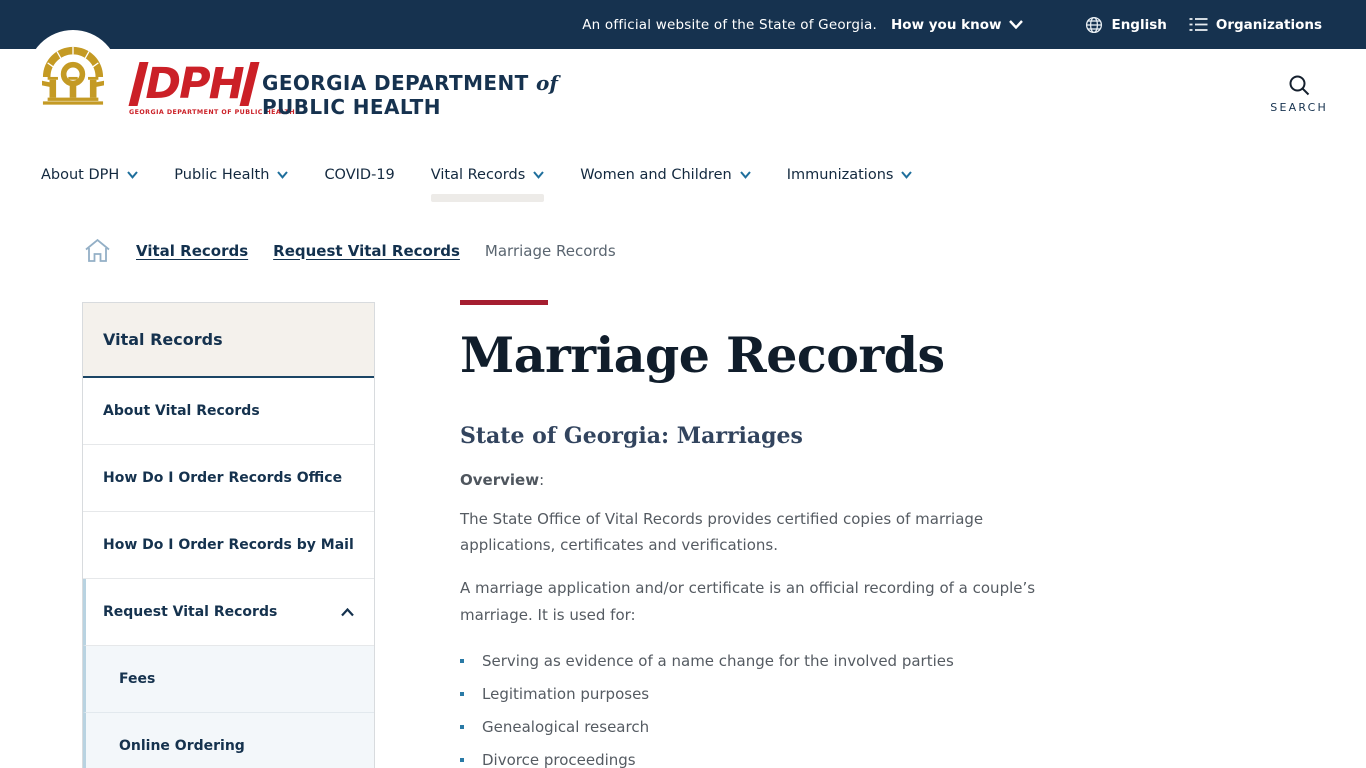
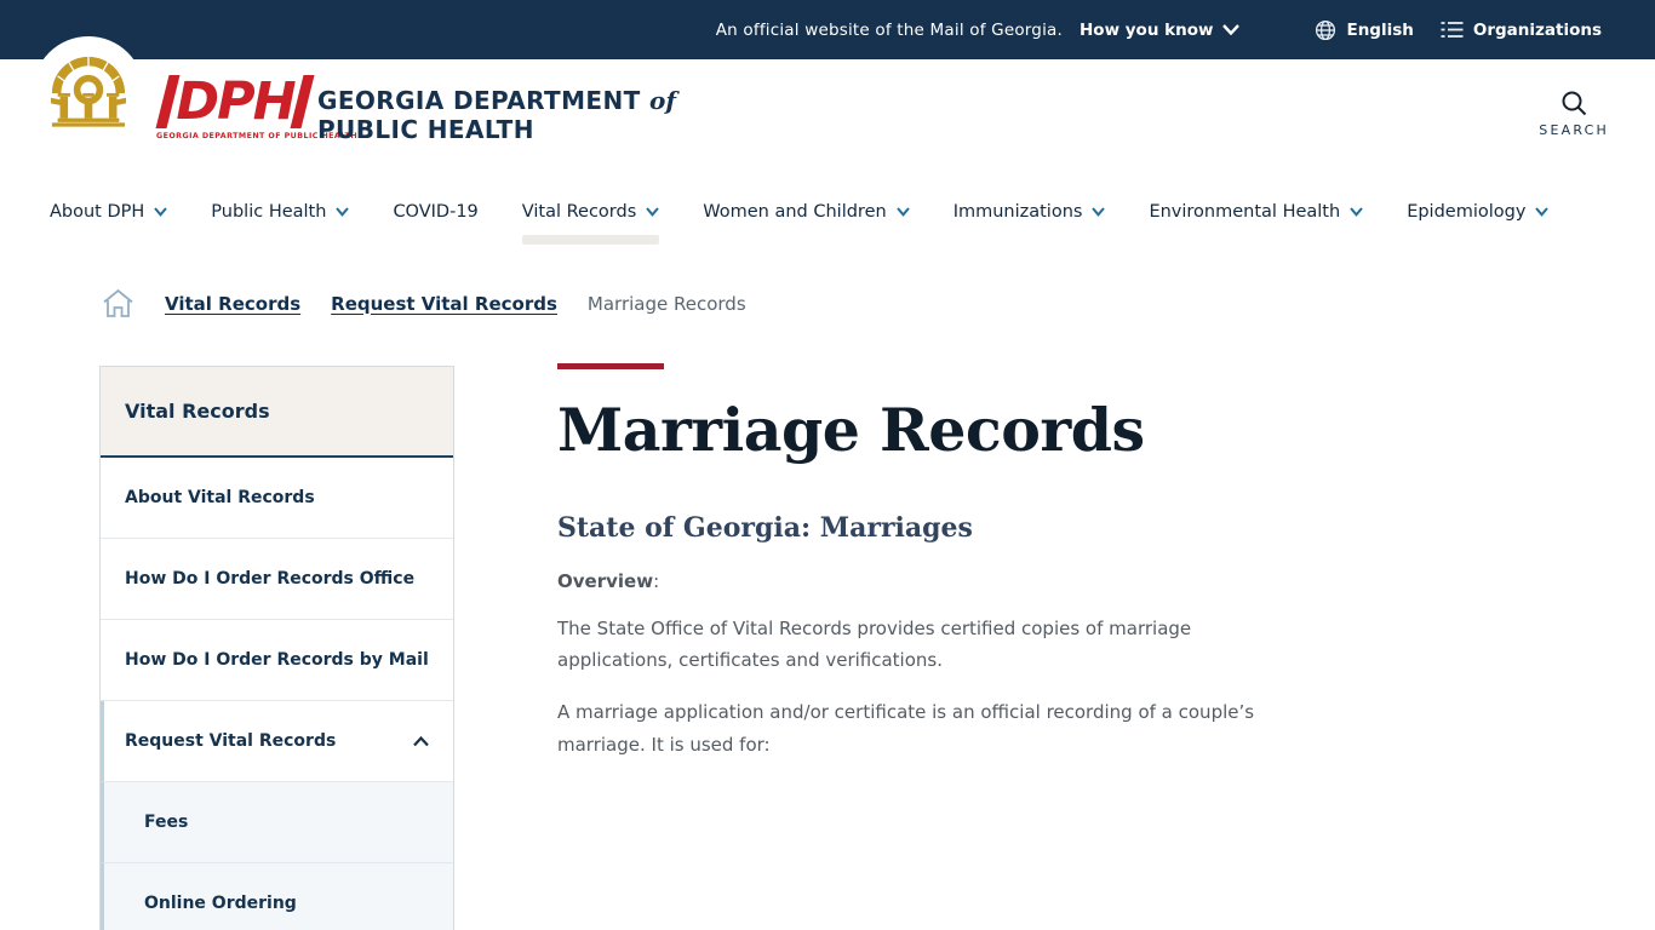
- An official website of the State of Georgia.
+ An official website of the Mail of Georgia.
  How you know
  English
  Organizations
  DPH
  GEORGIA DEPARTMENT of
  PUBLIC HEALTH
  SEARCH
  About DPH
  Public Health
  COVID-19
  Vital Records
  Women and Children
  Immunizations
+ Environmental Health
+ Epidemiology
  Vital Records
  Request Vital Records
  Marriage Records
  Vital Records
  About Vital Records
  How Do I Order Records Office
  How Do I Order Records by Mail
  Request Vital Records
  Fees
  Online Ordering
  Marriage Records
  State of Georgia: Marriages
  Overview:
  The State Office of Vital Records provides certified copies of marriage applications, certificates and verifications.
  A marriage application and/or certificate is an official recording of a couple’s marriage. It is used for:
- Serving as evidence of a name change for the involved parties
- Legitimation purposes
- Genealogical research
- Divorce proceedings
